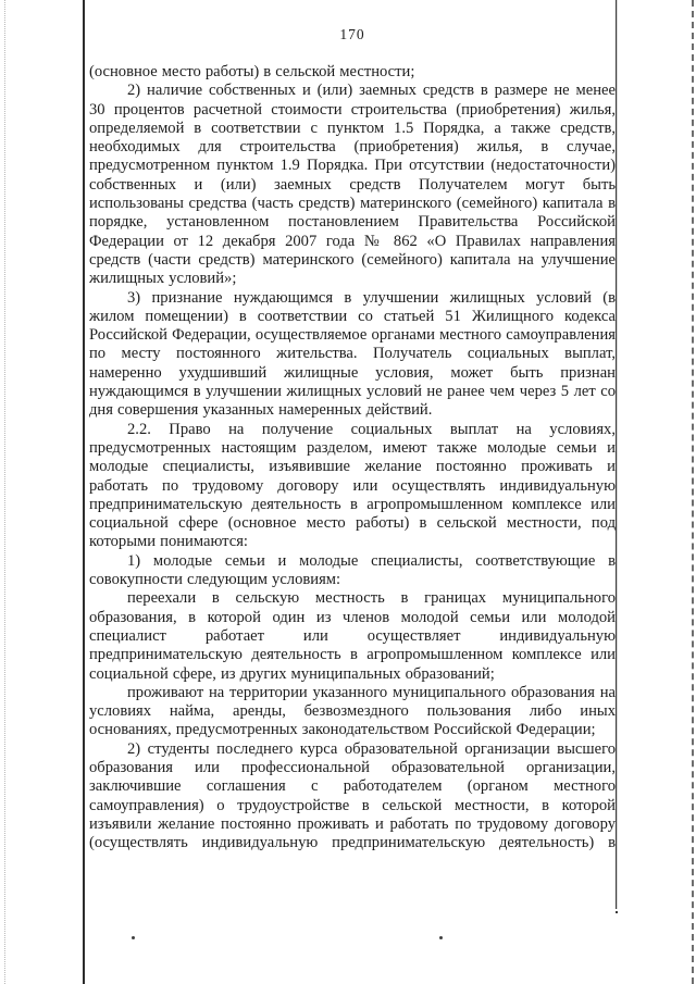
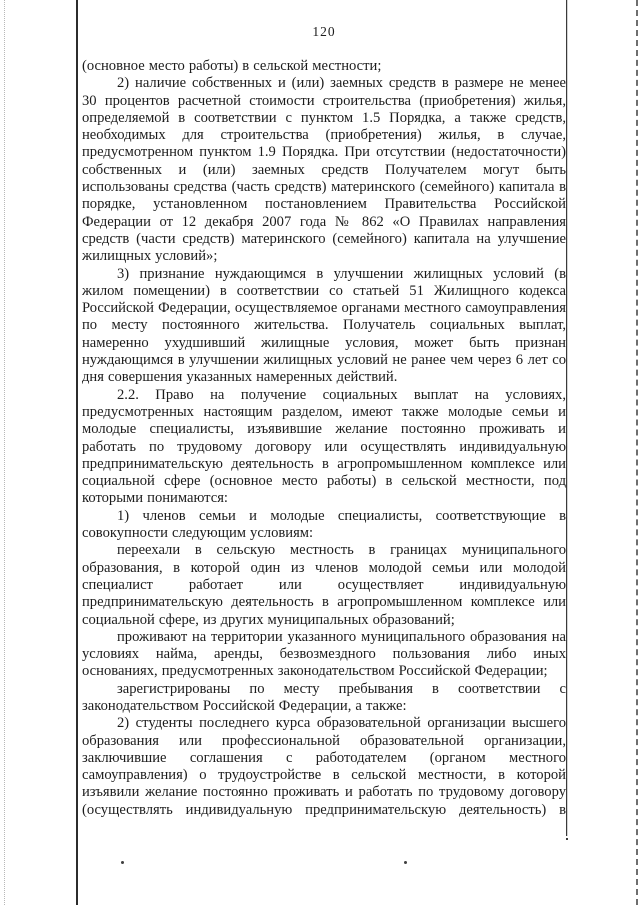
- 170
+ 120
  (основное место работы) в сельской местности;
  2) наличие собственных и (или) заемных средств в размере не менее 30 процентов расчетной стоимости строительства (приобретения) жилья, определяемой в соответствии с пунктом 1.5 Порядка, а также средств, необходимых для строительства (приобретения) жилья, в случае, предусмотренном пунктом 1.9 Порядка. При отсутствии (недостаточности) собственных и (или) заемных средств Получателем могут быть использованы средства (часть средств) материнского (семейного) капитала в порядке, установленном постановлением Правительства Российской Федерации от 12 декабря 2007 года № 862 «О Правилах направления средств (части средств) материнского (семейного) капитала на улучшение жилищных условий»;
- 3) признание нуждающимся в улучшении жилищных условий (в жилом помещении) в соответствии со статьей 51 Жилищного кодекса Российской Федерации, осуществляемое органами местного самоуправления по месту постоянного жительства. Получатель социальных выплат, намеренно ухудшивший жилищные условия, может быть признан нуждающимся в улучшении жилищных условий не ранее чем через 5 лет со дня совершения указанных намеренных действий.
+ 3) признание нуждающимся в улучшении жилищных условий (в жилом помещении) в соответствии со статьей 51 Жилищного кодекса Российской Федерации, осуществляемое органами местного самоуправления по месту постоянного жительства. Получатель социальных выплат, намеренно ухудшивший жилищные условия, может быть признан нуждающимся в улучшении жилищных условий не ранее чем через 6 лет со дня совершения указанных намеренных действий.
  2.2. Право на получение социальных выплат на условиях, предусмотренных настоящим разделом, имеют также молодые семьи и молодые специалисты, изъявившие желание постоянно проживать и работать по трудовому договору или осуществлять индивидуальную предпринимательскую деятельность в агропромышленном комплексе или социальной сфере (основное место работы) в сельской местности, под которыми понимаются:
- 1) молодые семьи и молодые специалисты, соответствующие в совокупности следующим условиям:
+ 1) членов семьи и молодые специалисты, соответствующие в совокупности следующим условиям:
  переехали в сельскую местность в границах муниципального образования, в которой один из членов молодой семьи или молодой специалист работает или осуществляет индивидуальную предпринимательскую деятельность в агропромышленном комплексе или социальной сфере, из других муниципальных образований;
  проживают на территории указанного муниципального образования на условиях найма, аренды, безвозмездного пользования либо иных основаниях, предусмотренных законодательством Российской Федерации;
+ зарегистрированы по месту пребывания в соответствии с законодательством Российской Федерации, а также:
  2) студенты последнего курса образовательной организации высшего образования или профессиональной образовательной организации, заключившие соглашения с работодателем (органом местного самоуправления) о трудоустройстве в сельской местности, в которой изъявили желание постоянно проживать и работать по трудовому договору (осуществлять индивидуальную предпринимательскую деятельность) в
